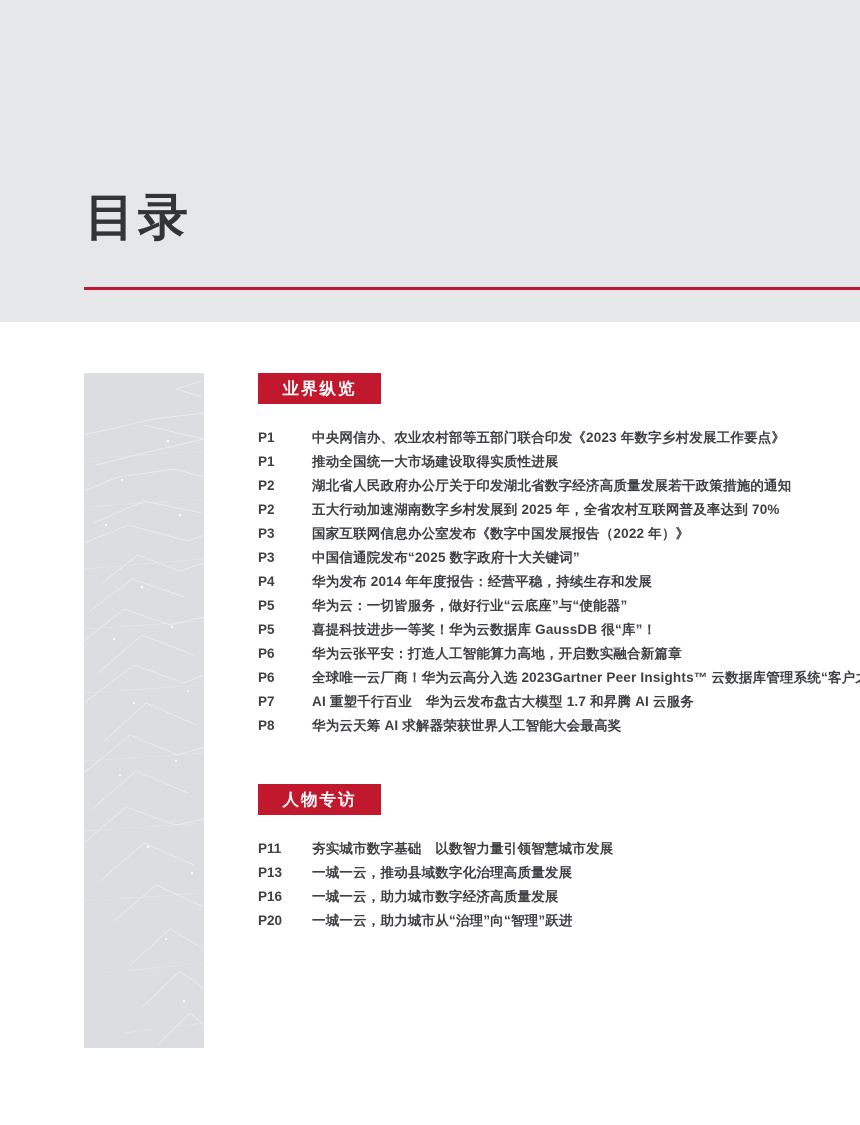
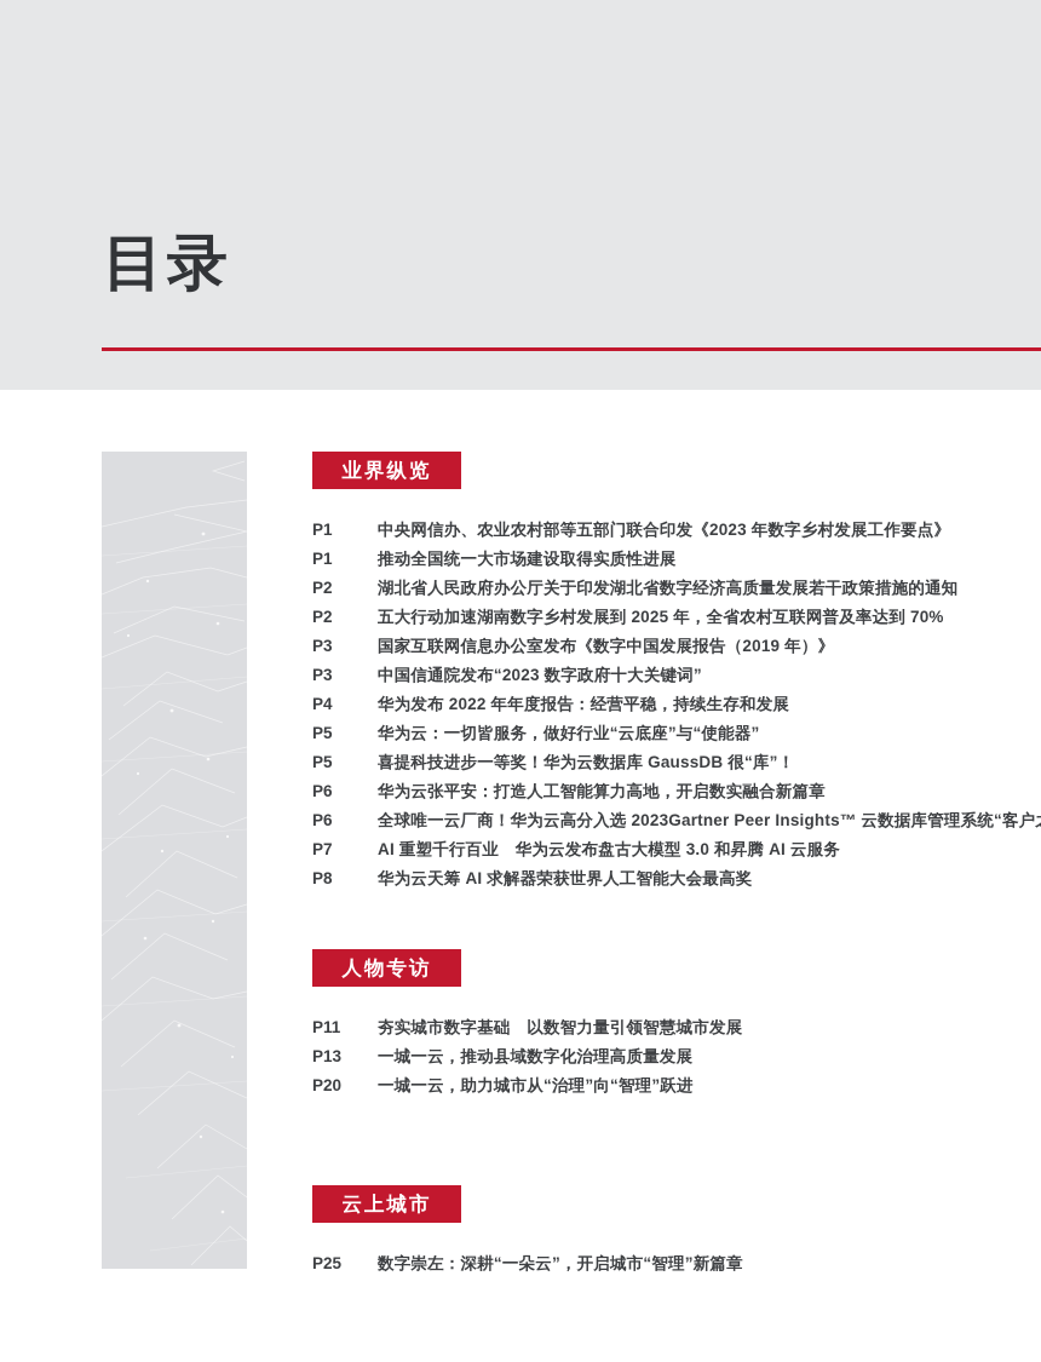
  目录
  业界纵览
  P1
  中央网信办、农业农村部等五部门联合印发《2023 年数字乡村发展工作要点》
  P1
  推动全国统一大市场建设取得实质性进展
  P2
  湖北省人民政府办公厅关于印发湖北省数字经济高质量发展若干政策措施的通知
  P2
  五大行动加速湖南数字乡村发展到 2025 年，全省农村互联网普及率达到 70%
  P3
- 国家互联网信息办公室发布《数字中国发展报告（2022 年）》
+ 国家互联网信息办公室发布《数字中国发展报告（2019 年）》
  P3
- 中国信通院发布“2025 数字政府十大关键词”
+ 中国信通院发布“2023 数字政府十大关键词”
  P4
- 华为发布 2014 年年度报告：经营平稳，持续生存和发展
+ 华为发布 2022 年年度报告：经营平稳，持续生存和发展
  P5
  华为云：一切皆服务，做好行业“云底座”与“使能器”
  P5
  喜提科技进步一等奖！华为云数据库 GaussDB 很“库”！
  P6
  华为云张平安：打造人工智能算力高地，开启数实融合新篇章
  P6
  全球唯一云厂商！华为云高分入选 2023Gartner Peer Insights™ 云数据库管理系统“客户
  P7
- AI 重塑千行百业 华为云发布盘古大模型 1.7 和昇腾 AI 云服务
+ AI 重塑千行百业 华为云发布盘古大模型 3.0 和昇腾 AI 云服务
  P8
  华为云天筹 AI 求解器荣获世界人工智能大会最高奖
  人物专访
  P11
  夯实城市数字基础 以数智力量引领智慧城市发展
  P13
  一城一云，推动县域数字化治理高质量发展
- P16
- 一城一云，助力城市数字经济高质量发展
  P20
  一城一云，助力城市从“治理”向“智理”跃进
+ 云上城市
+ P25
+ 数字崇左：深耕“一朵云”，开启城市“智理”新篇章
